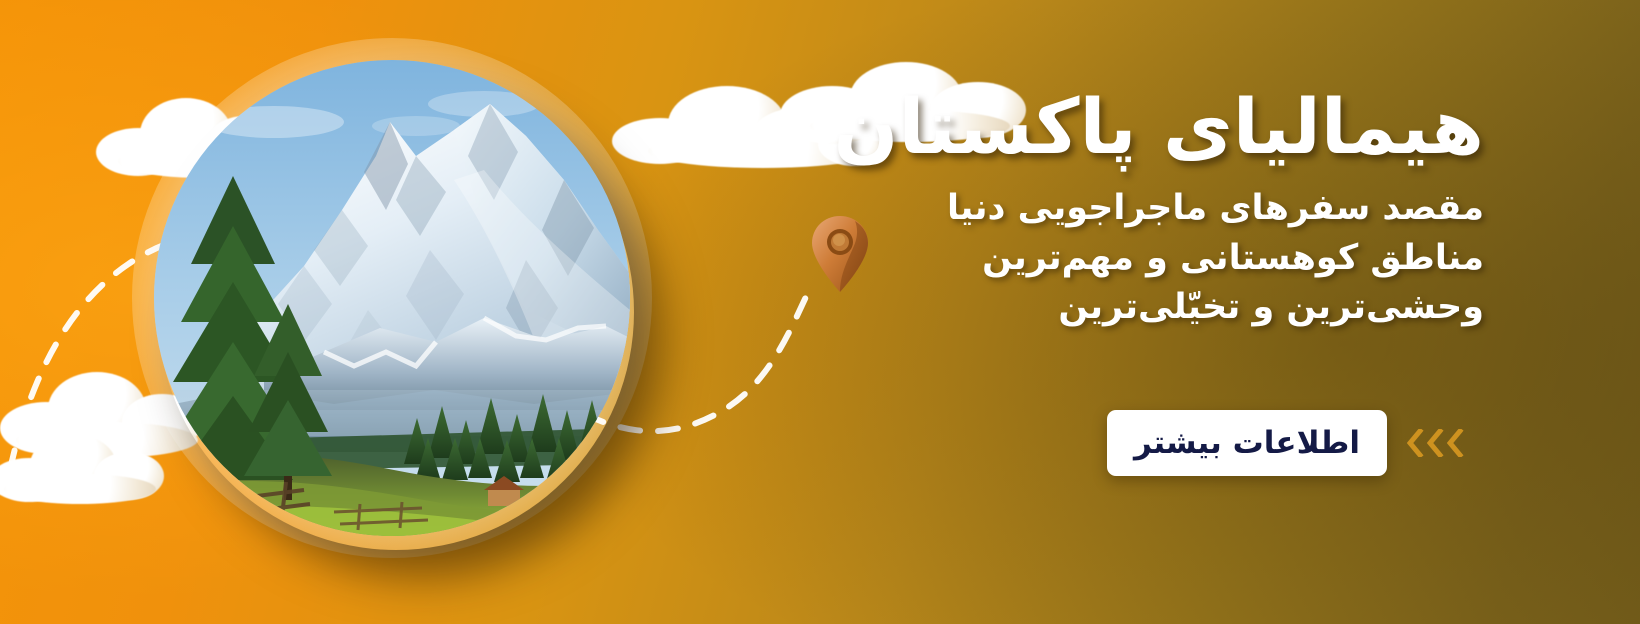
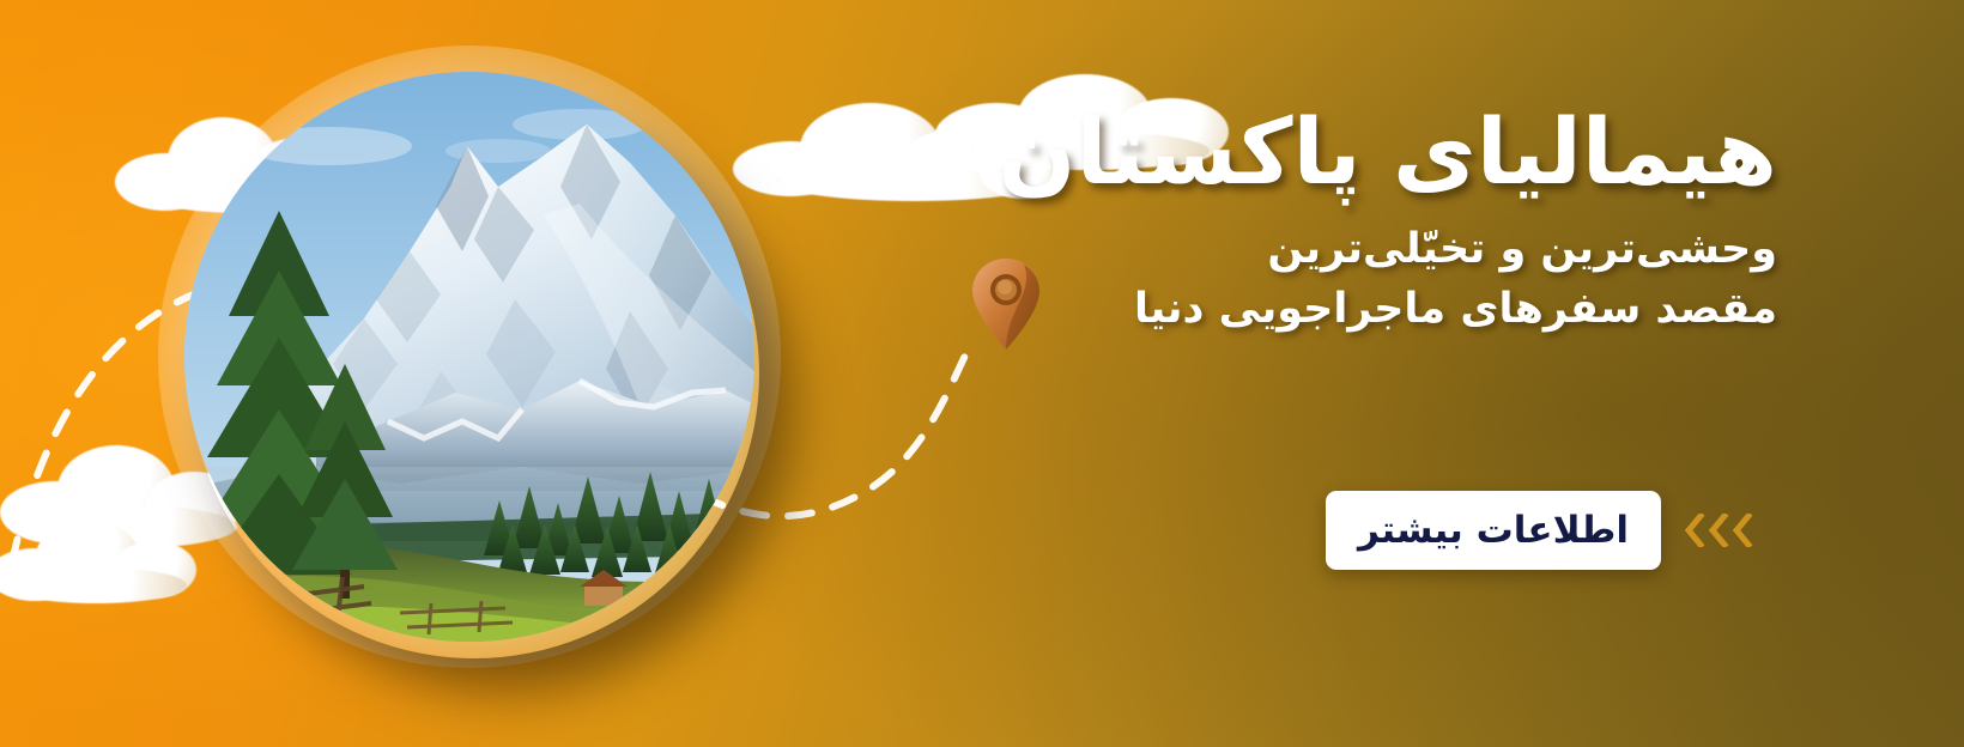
  هیمالیای پاکستان
- مقصد سفرهای ماجراجویی دنیا
+ وحشی‌ترین و تخیّلی‌ترین
- مناطق کوهستانی و مهم‌ترین
- وحشی‌ترین و تخیّلی‌ترین
+ مقصد سفرهای ماجراجویی دنیا
  اطلاعات بیشتر
